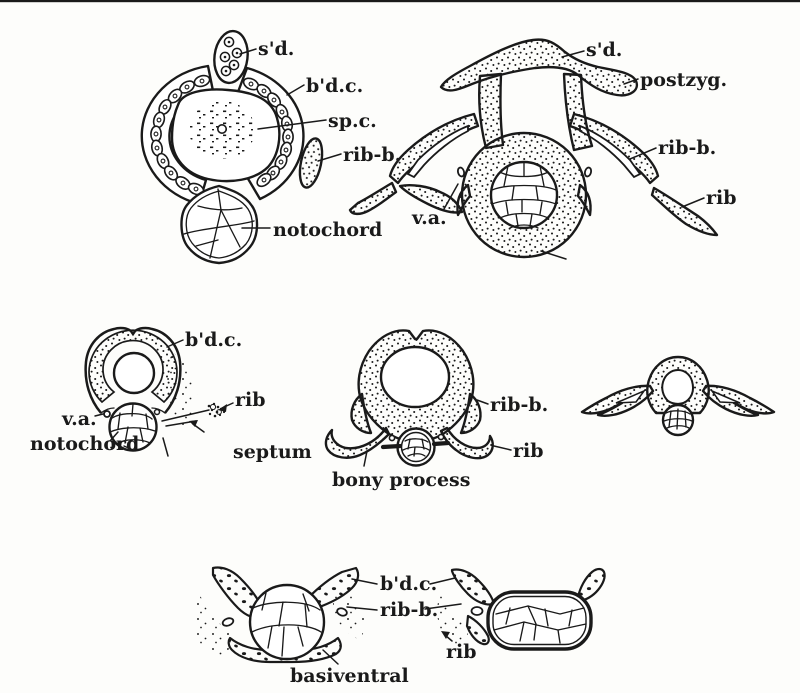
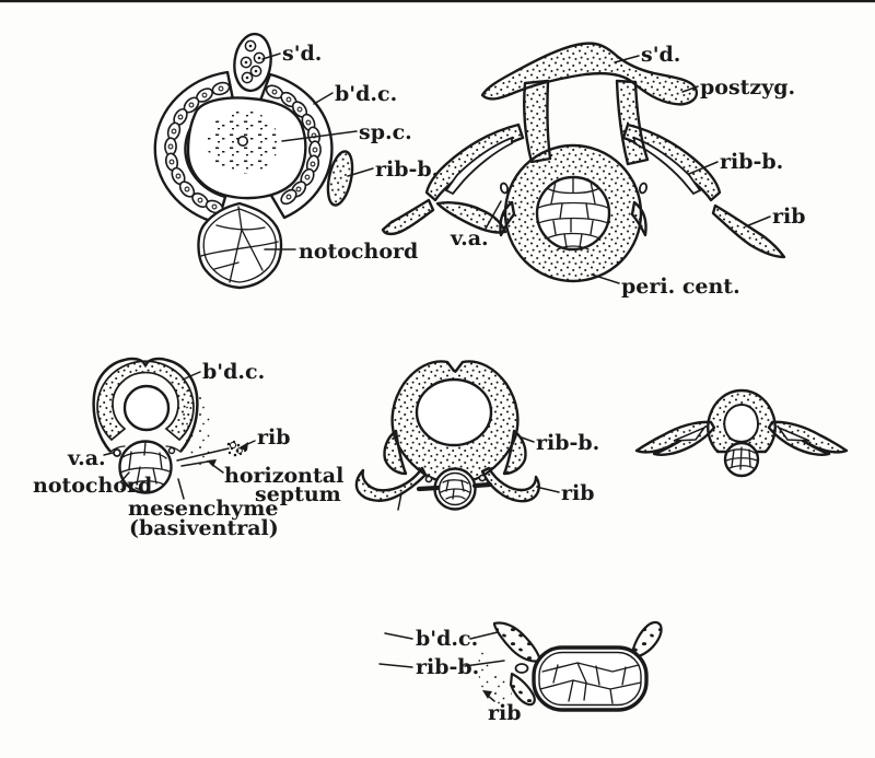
  s'd.
  b'd.c.
  sp.c.
  rib-b.
  notochord
  s'd.
  postzyg.
  rib-b.
  rib
  v.a.
+ peri. cent.
  b'd.c.
  v.a.
  notochord
+ mesenchyme
+ (basiventral)
+ horizontal
  septum
  rib
  rib-b.
  rib
- bony process
- basiventral
  b'd.c.
  rib-b.
  rib
